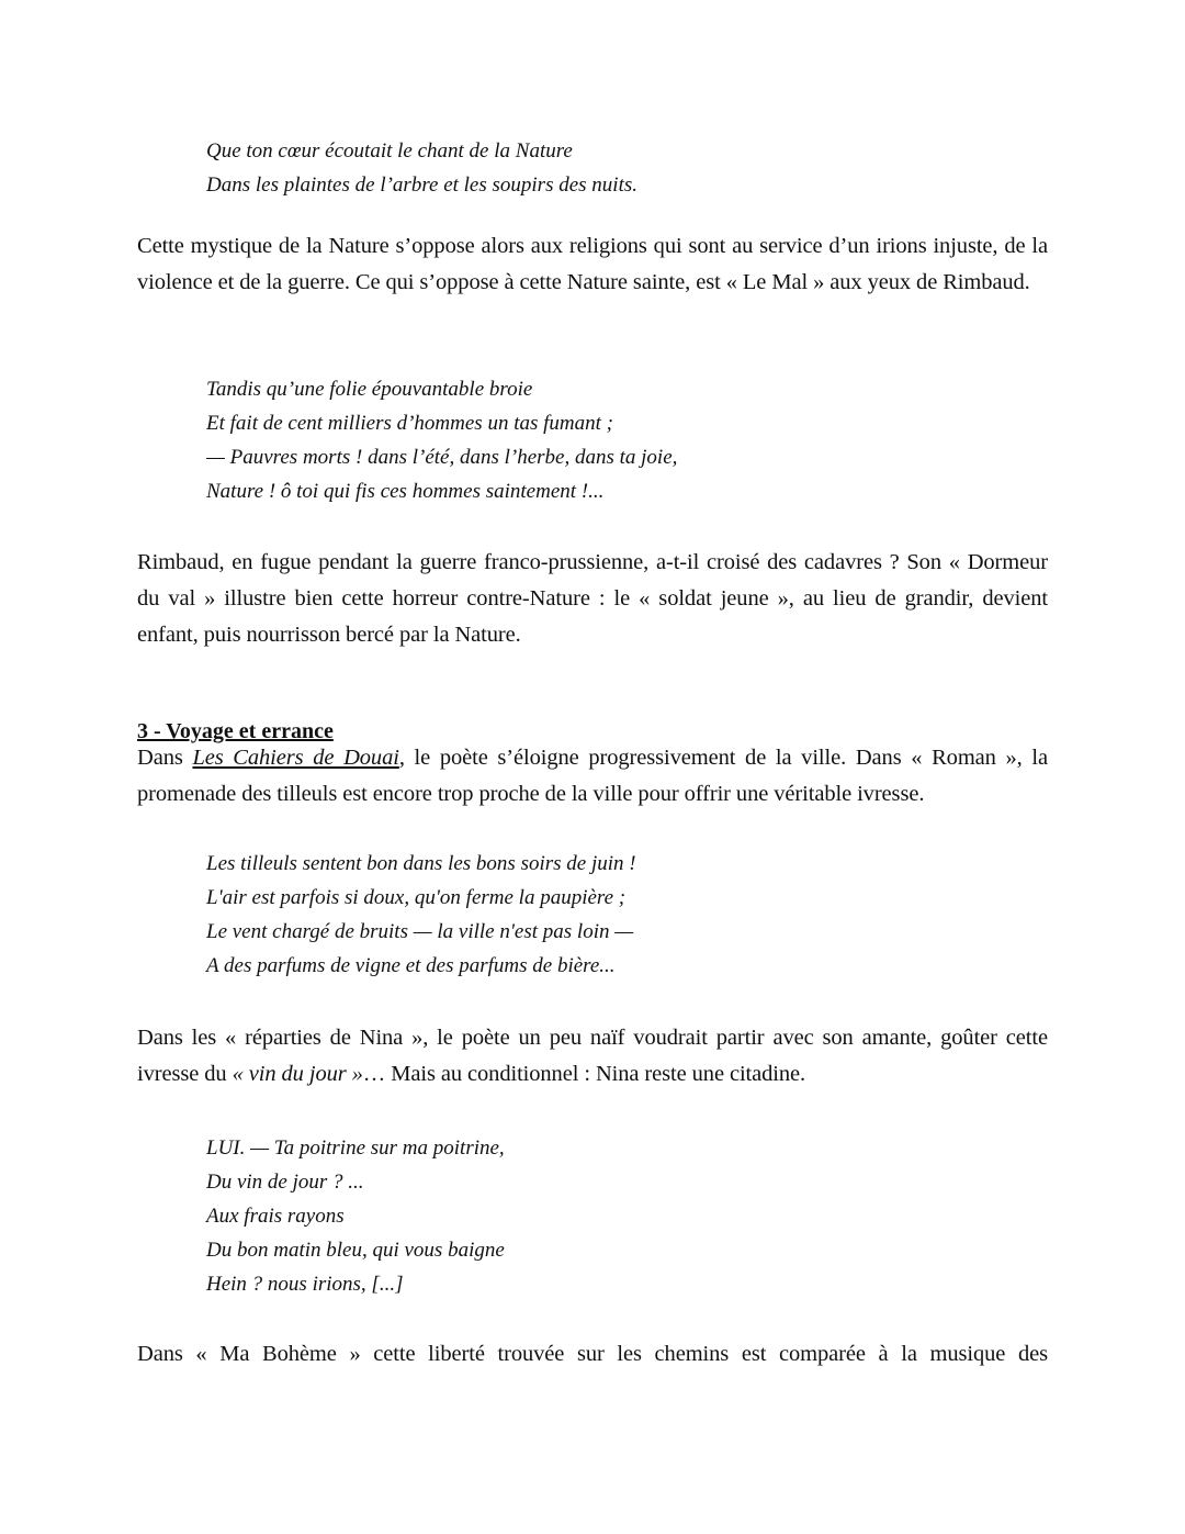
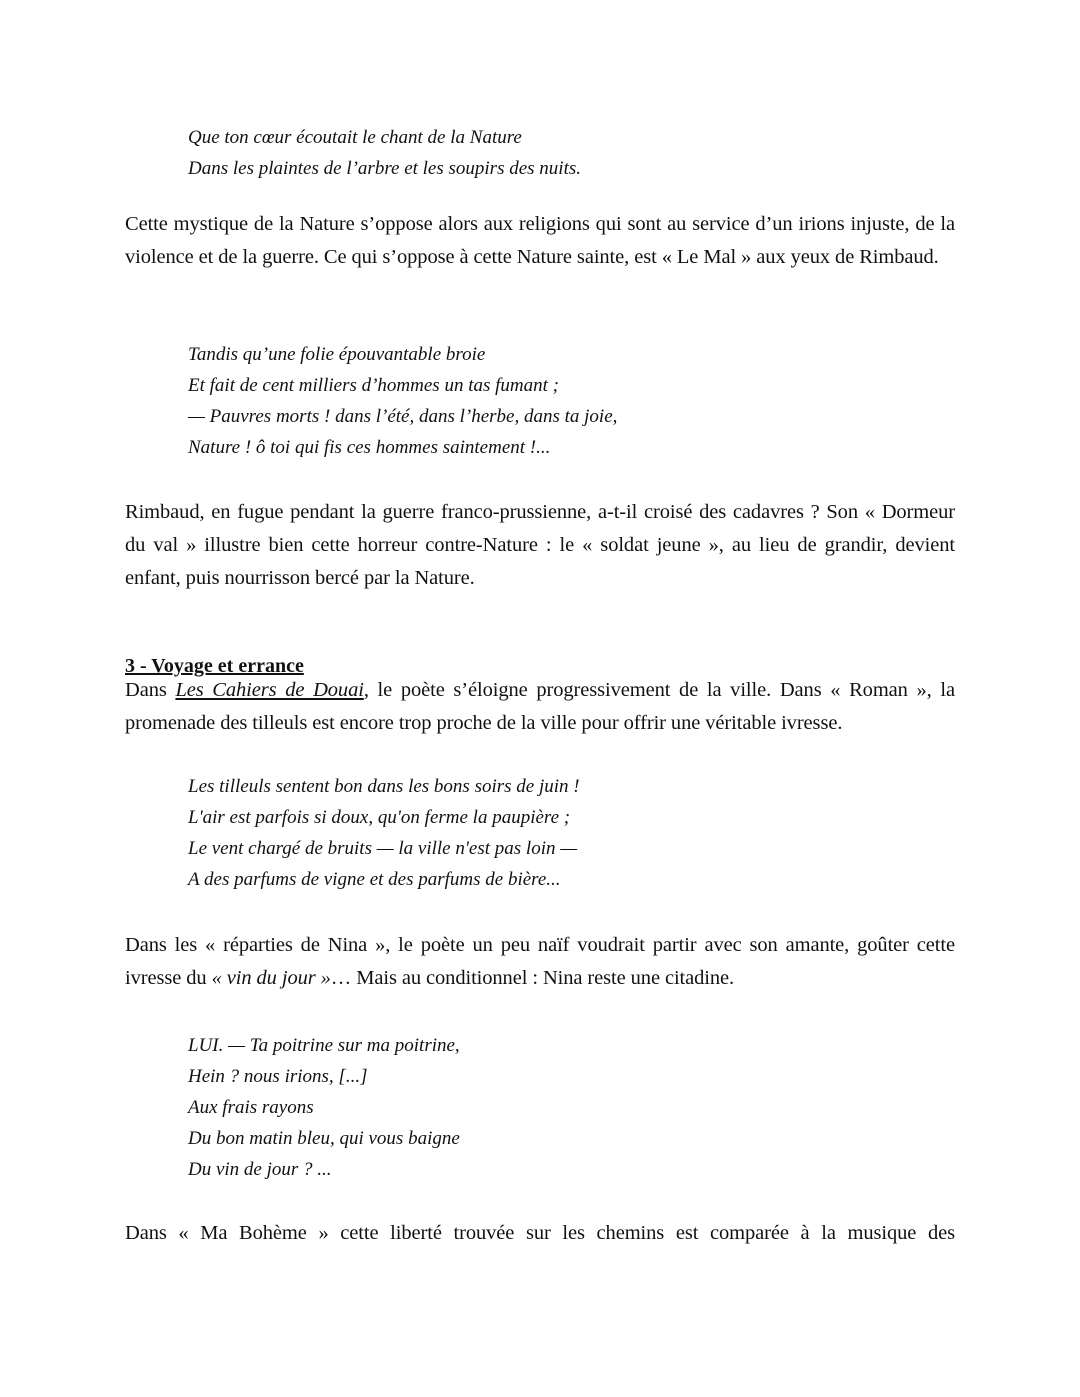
  Que ton cœur écoutait le chant de la Nature
  Dans les plaintes de l’arbre et les soupirs des nuits.
  Cette mystique de la Nature s’oppose alors aux religions qui sont au service d’un irions injuste, de la violence et de la guerre. Ce qui s’oppose à cette Nature sainte, est « Le Mal » aux yeux de Rimbaud.
  Tandis qu’une folie épouvantable broie
  Et fait de cent milliers d’hommes un tas fumant ;
  — Pauvres morts ! dans l’été, dans l’herbe, dans ta joie,
  Nature ! ô toi qui fis ces hommes saintement !...
  Rimbaud, en fugue pendant la guerre franco-prussienne, a-t-il croisé des cadavres ? Son « Dormeur du val » illustre bien cette horreur contre-Nature : le « soldat jeune », au lieu de grandir, devient enfant, puis nourrisson bercé par la Nature.
  3 - Voyage et errance
  Dans Les Cahiers de Douai, le poète s’éloigne progressivement de la ville. Dans « Roman », la promenade des tilleuls est encore trop proche de la ville pour offrir une véritable ivresse.
  Les tilleuls sentent bon dans les bons soirs de juin !
  L'air est parfois si doux, qu'on ferme la paupière ;
  Le vent chargé de bruits — la ville n'est pas loin —
  A des parfums de vigne et des parfums de bière...
  Dans les « réparties de Nina », le poète un peu naïf voudrait partir avec son amante, goûter cette ivresse du « vin du jour »… Mais au conditionnel : Nina reste une citadine.
  LUI. — Ta poitrine sur ma poitrine,
- Du vin de jour ? ...
+ Hein ? nous irions, [...]
  Aux frais rayons
  Du bon matin bleu, qui vous baigne
- Hein ? nous irions, [...]
+ Du vin de jour ? ...
  Dans « Ma Bohème » cette liberté trouvée sur les chemins est comparée à la musique des
